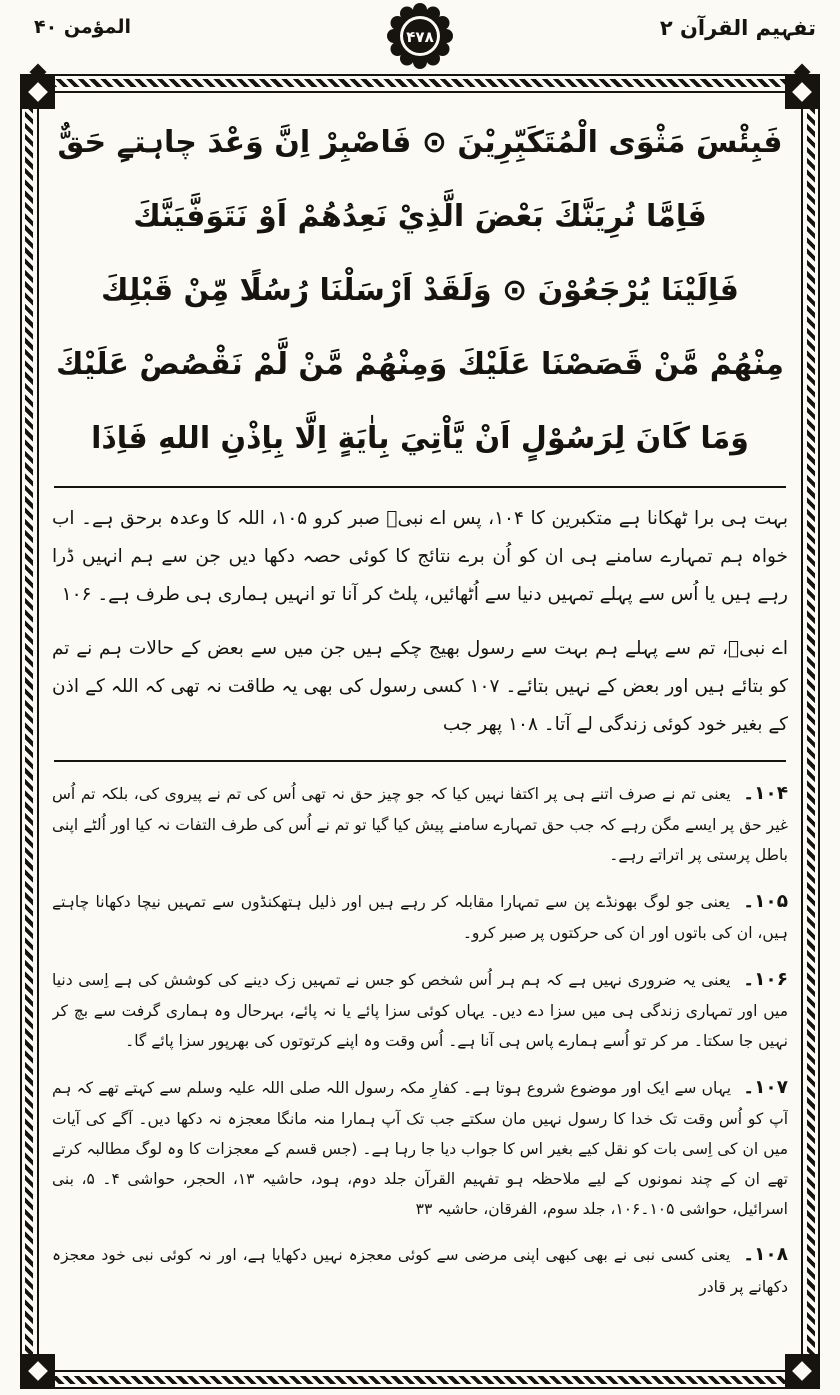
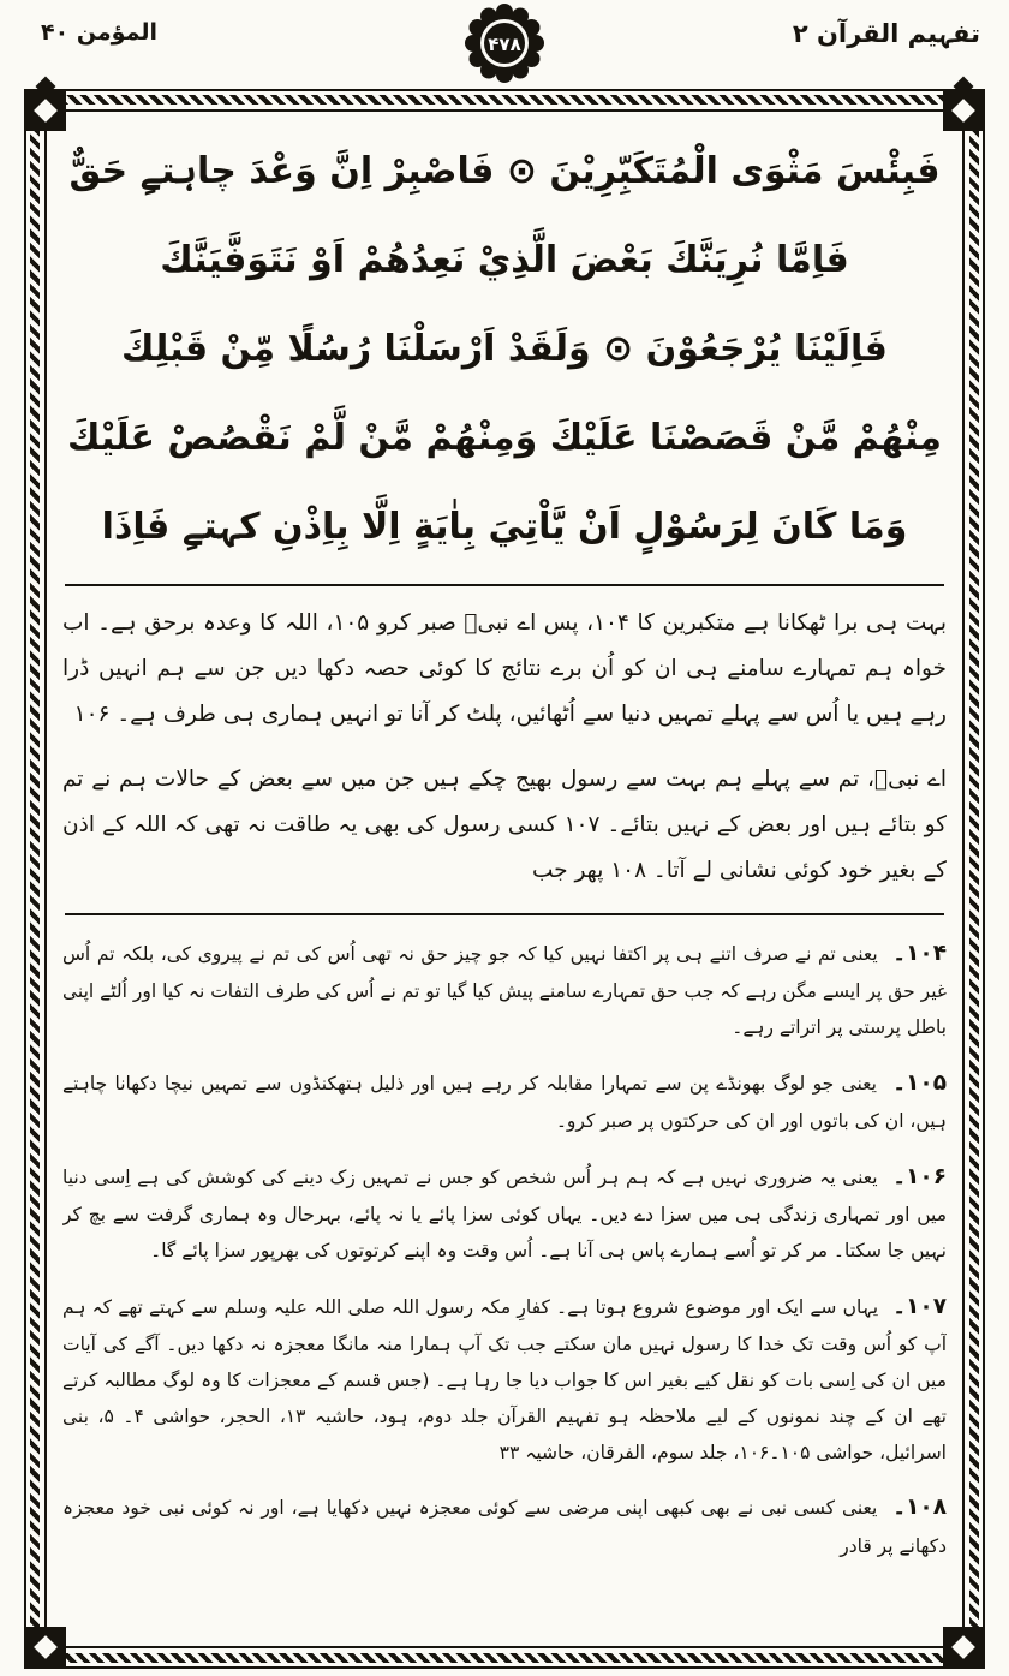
  تفہیم القرآن ۲
  المؤمن ۴۰
  ۴۷۸
  فَبِئْسَ مَثْوَى الْمُتَكَبِّرِيْنَ ⊙ فَاصْبِرْ اِنَّ وَعْدَ چاہتےِ حَقٌّ
  فَاِمَّا نُرِيَنَّكَ بَعْضَ الَّذِيْ نَعِدُهُمْ اَوْ نَتَوَفَّيَنَّكَ
  فَاِلَيْنَا يُرْجَعُوْنَ ⊙ وَلَقَدْ اَرْسَلْنَا رُسُلًا مِّنْ قَبْلِكَ
  مِنْهُمْ مَّنْ قَصَصْنَا عَلَيْكَ وَمِنْهُمْ مَّنْ لَّمْ نَقْصُصْ عَلَيْكَ
- وَمَا كَانَ لِرَسُوْلٍ اَنْ يَّاْتِيَ بِاٰيَةٍ اِلَّا بِاِذْنِ اللهِ فَاِذَا
+ وَمَا كَانَ لِرَسُوْلٍ اَنْ يَّاْتِيَ بِاٰيَةٍ اِلَّا بِاِذْنِ کہتےِ فَاِذَا
  بہت ہی برا ٹھکانا ہے متکبرین کا ۱۰۴، پس اے نبیؐ صبر کرو ۱۰۵، اللہ کا وعدہ برحق ہے۔ اب خواہ ہم تمہارے سامنے ہی ان کو اُن برے نتائج کا کوئی حصہ دکھا دیں جن سے ہم انہیں ڈرا رہے ہیں یا اُس سے پہلے تمہیں دنیا سے اُٹھائیں، پلٹ کر آنا تو انہیں ہماری ہی طرف ہے۔ ۱۰۶
- اے نبیؐ، تم سے پہلے ہم بہت سے رسول بھیج چکے ہیں جن میں سے بعض کے حالات ہم نے تم کو بتائے ہیں اور بعض کے نہیں بتائے۔ ۱۰۷ کسی رسول کی بھی یہ طاقت نہ تھی کہ اللہ کے اذن کے بغیر خود کوئی زندگی لے آتا۔ ۱۰۸ پھر جب
+ اے نبیؐ، تم سے پہلے ہم بہت سے رسول بھیج چکے ہیں جن میں سے بعض کے حالات ہم نے تم کو بتائے ہیں اور بعض کے نہیں بتائے۔ ۱۰۷ کسی رسول کی بھی یہ طاقت نہ تھی کہ اللہ کے اذن کے بغیر خود کوئی نشانی لے آتا۔ ۱۰۸ پھر جب
  ۱۰۴۔ یعنی تم نے صرف اتنے ہی پر اکتفا نہیں کیا کہ جو چیز حق نہ تھی اُس کی تم نے پیروی کی، بلکہ تم اُس غیر حق پر ایسے مگن رہے کہ جب حق تمہارے سامنے پیش کیا گیا تو تم نے اُس کی طرف التفات نہ کیا اور اُلٹے اپنی باطل پرستی پر اتراتے رہے۔
  ۱۰۵۔ یعنی جو لوگ بھونڈے پن سے تمہارا مقابلہ کر رہے ہیں اور ذلیل ہتھکنڈوں سے تمہیں نیچا دکھانا چاہتے ہیں، ان کی باتوں اور ان کی حرکتوں پر صبر کرو۔
  ۱۰۶۔ یعنی یہ ضروری نہیں ہے کہ ہم ہر اُس شخص کو جس نے تمہیں زک دینے کی کوشش کی ہے اِسی دنیا میں اور تمہاری زندگی ہی میں سزا دے دیں۔ یہاں کوئی سزا پائے یا نہ پائے، بہرحال وہ ہماری گرفت سے بچ کر نہیں جا سکتا۔ مر کر تو اُسے ہمارے پاس ہی آنا ہے۔ اُس وقت وہ اپنے کرتوتوں کی بھرپور سزا پائے گا۔
  ۱۰۷۔ یہاں سے ایک اور موضوع شروع ہوتا ہے۔ کفارِ مکہ رسول اللہ صلی اللہ علیہ وسلم سے کہتے تھے کہ ہم آپ کو اُس وقت تک خدا کا رسول نہیں مان سکتے جب تک آپ ہمارا منہ مانگا معجزہ نہ دکھا دیں۔ آگے کی آیات میں ان کی اِسی بات کو نقل کیے بغیر اس کا جواب دیا جا رہا ہے۔ (جس قسم کے معجزات کا وہ لوگ مطالبہ کرتے تھے ان کے چند نمونوں کے لیے ملاحظہ ہو تفہیم القرآن جلد دوم، ہود، حاشیہ ۱۳، الحجر، حواشی ۴۔ ۵، بنی اسرائیل، حواشی ۱۰۵۔۱۰۶، جلد سوم، الفرقان، حاشیہ ۳۳
  ۱۰۸۔ یعنی کسی نبی نے بھی کبھی اپنی مرضی سے کوئی معجزہ نہیں دکھایا ہے، اور نہ کوئی نبی خود معجزہ دکھانے پر قادر
